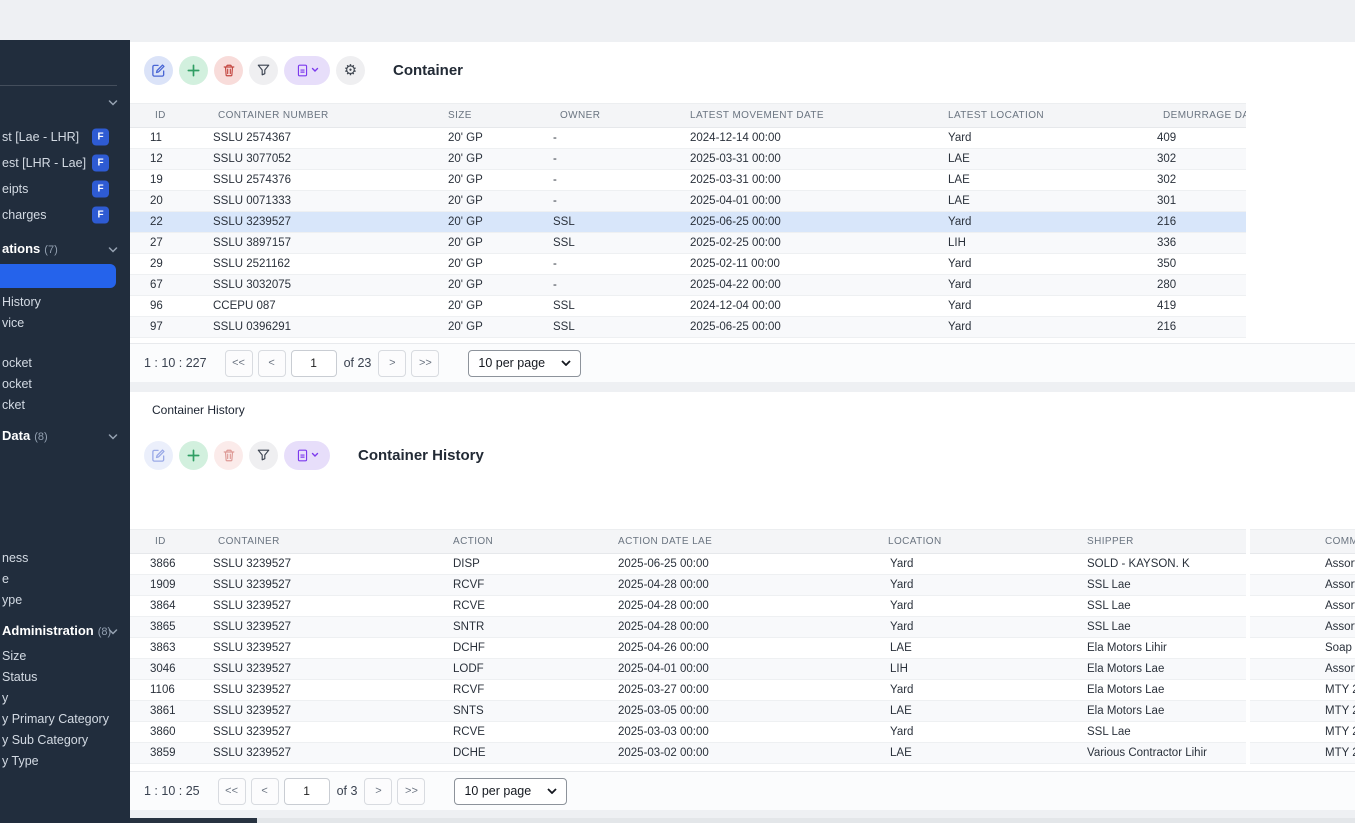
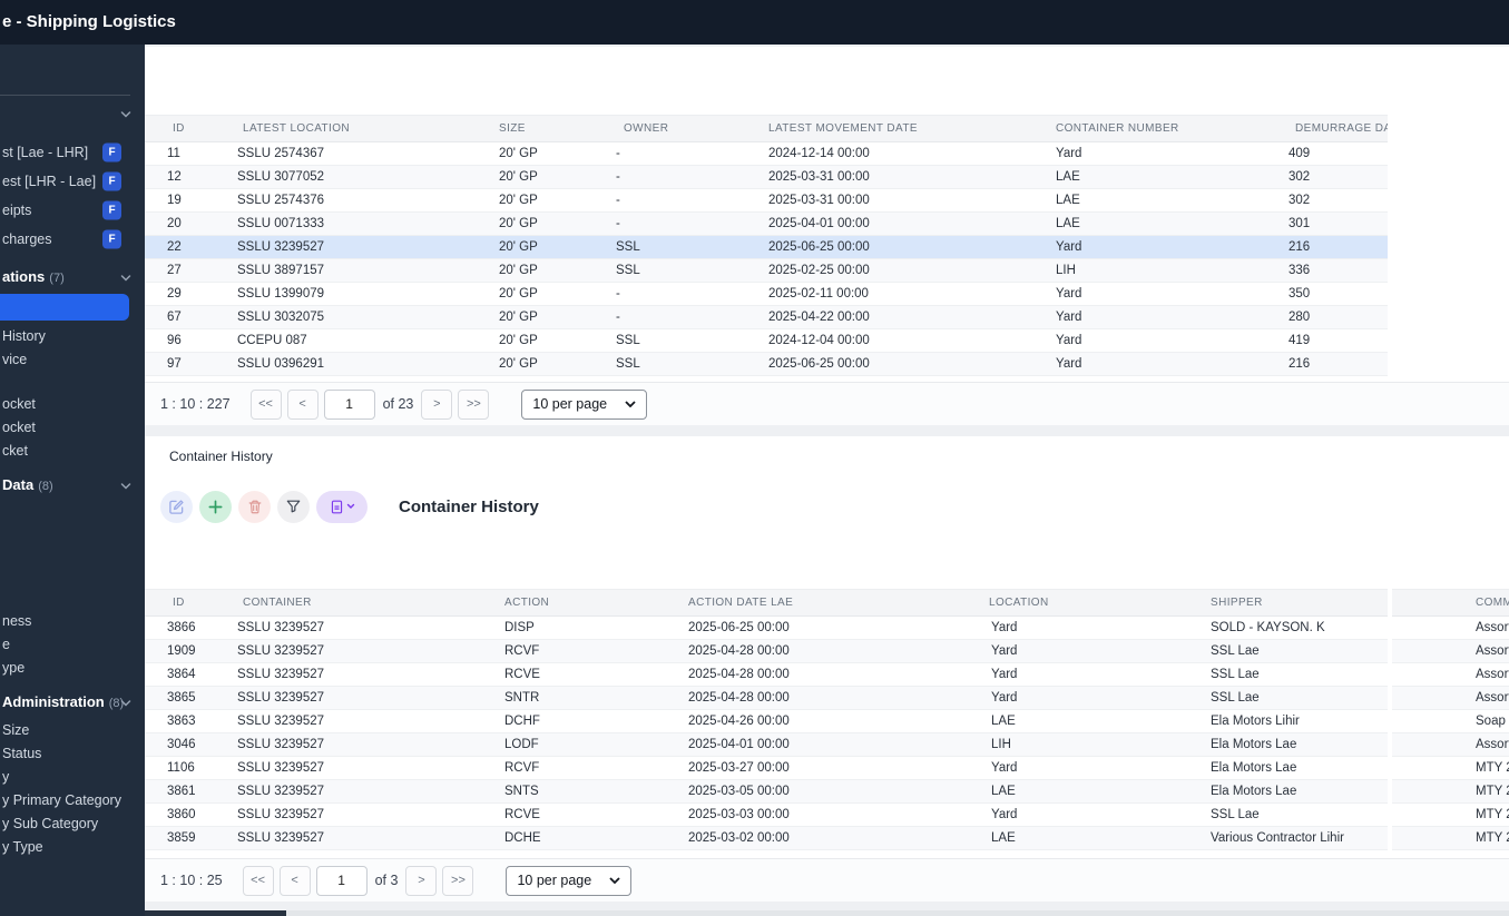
+ e - Shipping Logistics
  st [Lae - LHR]
  F
  est [LHR - Lae]
  F
  eipts
  F
  charges
  F
  ations (7)
  History
  vice
  ocket
  ocket
  cket
  Data (8)
  ness
  e
  ype
  Administration (8)
  Size
  Status
  y
  y Primary Category
  y Sub Category
  y Type
- ⚙
- Container
  ID
- CONTAINER NUMBER
+ LATEST LOCATION
  SIZE
  OWNER
  LATEST MOVEMENT DATE
- LATEST LOCATION
+ CONTAINER NUMBER
  DEMURRAGE DA
  11
  SSLU 2574367
  20' GP
  -
  2024-12-14 00:00
  Yard
  409
  12
  SSLU 3077052
  20' GP
  -
  2025-03-31 00:00
  LAE
  302
  19
  SSLU 2574376
  20' GP
  -
  2025-03-31 00:00
  LAE
  302
  20
  SSLU 0071333
  20' GP
  -
  2025-04-01 00:00
  LAE
  301
  22
  SSLU 3239527
  20' GP
  SSL
  2025-06-25 00:00
  Yard
  216
  27
  SSLU 3897157
  20' GP
  SSL
  2025-02-25 00:00
  LIH
  336
  29
- SSLU 2521162
+ SSLU 1399079
  20' GP
  -
  2025-02-11 00:00
  Yard
  350
  67
  SSLU 3032075
  20' GP
  -
  2025-04-22 00:00
  Yard
  280
  96
  CCEPU 087
  20' GP
  SSL
  2024-12-04 00:00
  Yard
  419
  97
  SSLU 0396291
  20' GP
  SSL
  2025-06-25 00:00
  Yard
  216
  1 : 10 : 227
  <<
  <
  1
  of 23
  >
  >>
  10 per page
  Container History
  Container History
  ID
  CONTAINER
  ACTION
  ACTION DATE LAE
  LOCATION
  SHIPPER
  3866
  SSLU 3239527
  DISP
  2025-06-25 00:00
  Yard
  SOLD - KAYSON. K
  1909
  SSLU 3239527
  RCVF
  2025-04-28 00:00
  Yard
  SSL Lae
  3864
  SSLU 3239527
  RCVE
  2025-04-28 00:00
  Yard
  SSL Lae
  3865
  SSLU 3239527
  SNTR
  2025-04-28 00:00
  Yard
  SSL Lae
  3863
  SSLU 3239527
  DCHF
  2025-04-26 00:00
  LAE
  Ela Motors Lihir
  3046
  SSLU 3239527
  LODF
  2025-04-01 00:00
  LIH
  Ela Motors Lae
  1106
  SSLU 3239527
  RCVF
  2025-03-27 00:00
  Yard
  Ela Motors Lae
  3861
  SSLU 3239527
  SNTS
  2025-03-05 00:00
  LAE
  Ela Motors Lae
  3860
  SSLU 3239527
  RCVE
  2025-03-03 00:00
  Yard
  SSL Lae
  3859
  SSLU 3239527
  DCHE
  2025-03-02 00:00
  LAE
  Various Contractor Lihir
  COMM
  Assor
  Assor
  Assor
  Assor
  Soap
  Assor
  MTY
  MTY
  MTY
  MTY
  1 : 10 : 25
  <<
  <
  1
  of 3
  >
  >>
  10 per page
